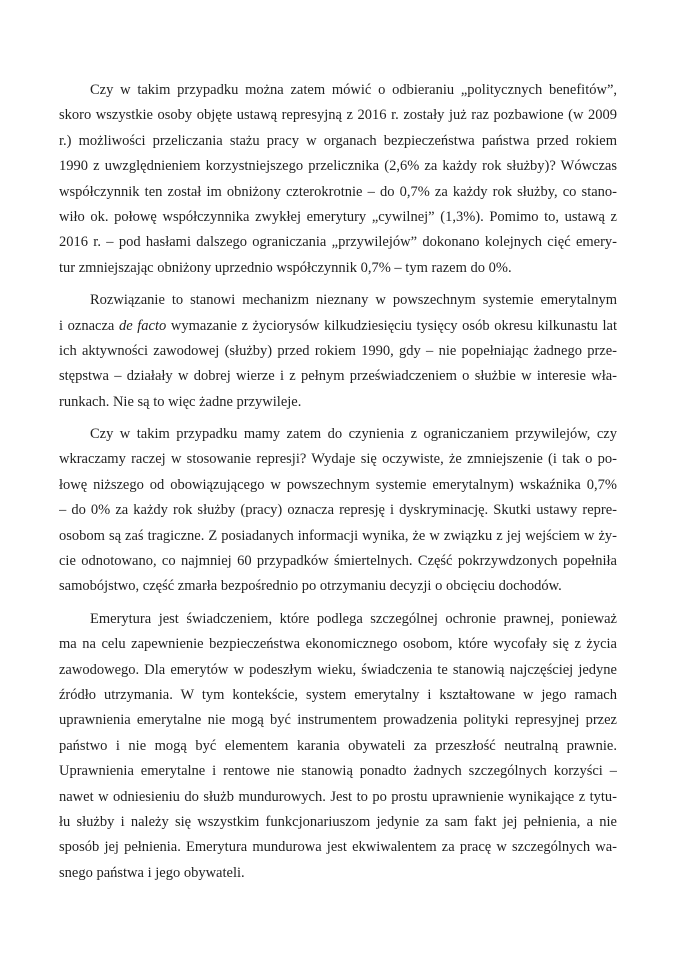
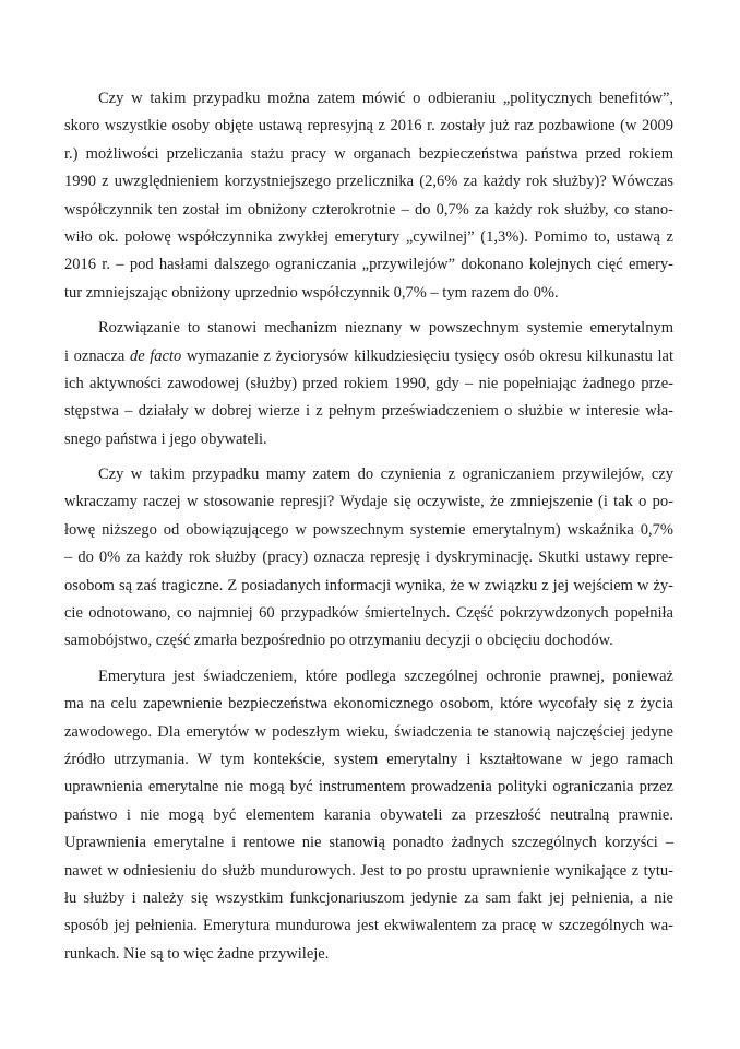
  Czy w takim przypadku można zatem mówić o odbieraniu „politycznych benefitów”,
  skoro wszystkie osoby objęte ustawą represyjną z 2016 r. zostały już raz pozbawione (w 2009
  r.) możliwości przeliczania stażu pracy w organach bezpieczeństwa państwa przed rokiem
  1990 z uwzględnieniem korzystniejszego przelicznika (2,6% za każdy rok służby)? Wówczas
  współczynnik ten został im obniżony czterokrotnie – do 0,7% za każdy rok służby, co stano-
  wiło ok. połowę współczynnika zwykłej emerytury „cywilnej” (1,3%). Pomimo to, ustawą z
  2016 r. – pod hasłami dalszego ograniczania „przywilejów” dokonano kolejnych cięć emery-
  tur zmniejszając obniżony uprzednio współczynnik 0,7% – tym razem do 0%.
  Rozwiązanie to stanowi mechanizm nieznany w powszechnym systemie emerytalnym
  i oznacza de facto wymazanie z życiorysów kilkudziesięciu tysięcy osób okresu kilkunastu lat
  ich aktywności zawodowej (służby) przed rokiem 1990, gdy – nie popełniając żadnego prze-
  stępstwa – działały w dobrej wierze i z pełnym przeświadczeniem o służbie w interesie wła-
- runkach. Nie są to więc żadne przywileje.
+ snego państwa i jego obywateli.
  Czy w takim przypadku mamy zatem do czynienia z ograniczaniem przywilejów, czy
  wkraczamy raczej w stosowanie represji? Wydaje się oczywiste, że zmniejszenie (i tak o po-
  łowę niższego od obowiązującego w powszechnym systemie emerytalnym) wskaźnika 0,7%
  – do 0% za każdy rok służby (pracy) oznacza represję i dyskryminację. Skutki ustawy repre-
  osobom są zaś tragiczne. Z posiadanych informacji wynika, że w związku z jej wejściem w ży-
  cie odnotowano, co najmniej 60 przypadków śmiertelnych. Część pokrzywdzonych popełniła
  samobójstwo, część zmarła bezpośrednio po otrzymaniu decyzji o obcięciu dochodów.
  Emerytura jest świadczeniem, które podlega szczególnej ochronie prawnej, ponieważ
  ma na celu zapewnienie bezpieczeństwa ekonomicznego osobom, które wycofały się z życia
  zawodowego. Dla emerytów w podeszłym wieku, świadczenia te stanowią najczęściej jedyne
  źródło utrzymania. W tym kontekście, system emerytalny i kształtowane w jego ramach
- uprawnienia emerytalne nie mogą być instrumentem prowadzenia polityki represyjnej przez
+ uprawnienia emerytalne nie mogą być instrumentem prowadzenia polityki ograniczania przez
  państwo i nie mogą być elementem karania obywateli za przeszłość neutralną prawnie.
  Uprawnienia emerytalne i rentowe nie stanowią ponadto żadnych szczególnych korzyści –
  nawet w odniesieniu do służb mundurowych. Jest to po prostu uprawnienie wynikające z tytu-
  łu służby i należy się wszystkim funkcjonariuszom jedynie za sam fakt jej pełnienia, a nie
  sposób jej pełnienia. Emerytura mundurowa jest ekwiwalentem za pracę w szczególnych wa-
- snego państwa i jego obywateli.
+ runkach. Nie są to więc żadne przywileje.
